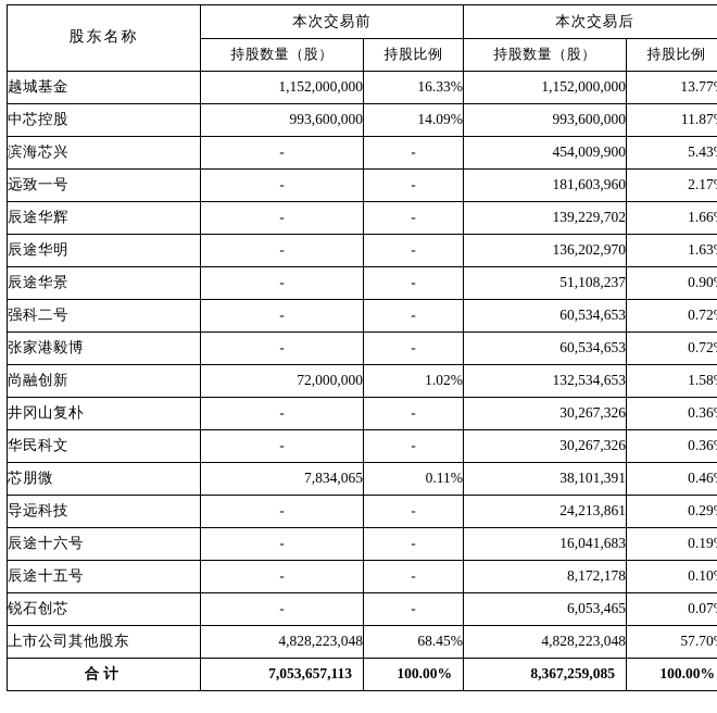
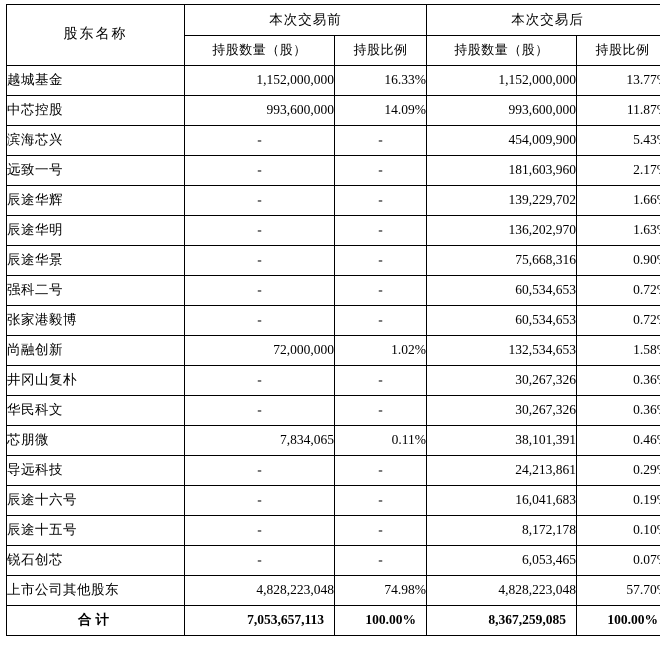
  股东名称	本次交易前	本次交易后
  持股数量（股）	持股比例	持股数量（股）	持股比例
  越城基金	1,152,000,000	16.33%	1,152,000,000	13.77
  中芯控股	993,600,000	14.09%	993,600,000	11.87
  滨海芯兴	-	-	454,009,900	5.43
  远致一号	-	-	181,603,960	2.17
  辰途华辉	-	-	139,229,702	1.66
  辰途华明	-	-	136,202,970	1.63
- 辰途华景	-	-	51,108,237	0.90
+ 辰途华景	-	-	75,668,316	0.90
  强科二号	-	-	60,534,653	0.72
  张家港毅博	-	-	60,534,653	0.72
  尚融创新	72,000,000	1.02%	132,534,653	1.58
  井冈山复朴	-	-	30,267,326	0.36
  华民科文	-	-	30,267,326	0.36
  芯朋微	7,834,065	0.11%	38,101,391	0.46
  导远科技	-	-	24,213,861	0.29
  辰途十六号	-	-	16,041,683	0.19
  辰途十五号	-	-	8,172,178	0.10
  锐石创芯	-	-	6,053,465	0.07
- 上市公司其他股东	4,828,223,048	68.45%	4,828,223,048	57.70
+ 上市公司其他股东	4,828,223,048	74.98%	4,828,223,048	57.70
  合计	7,053,657,113	100.00%	8,367,259,085	100.00%
